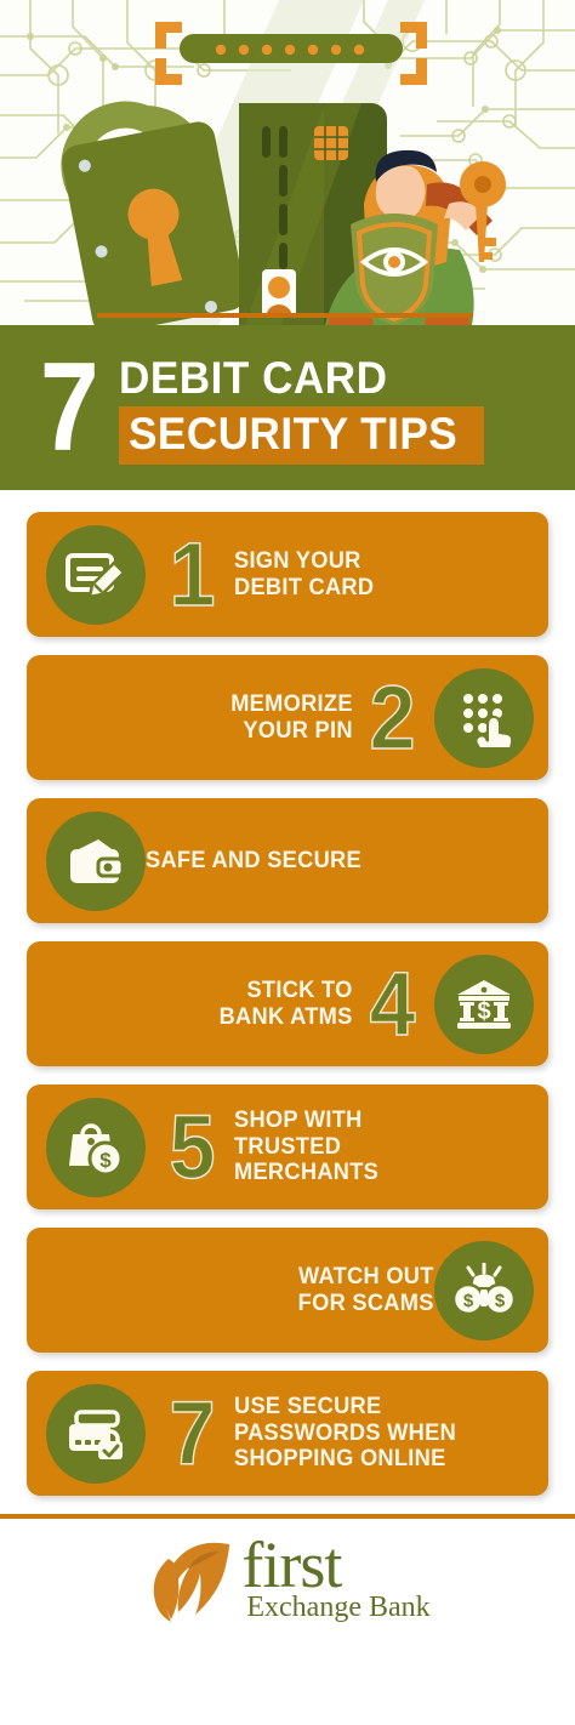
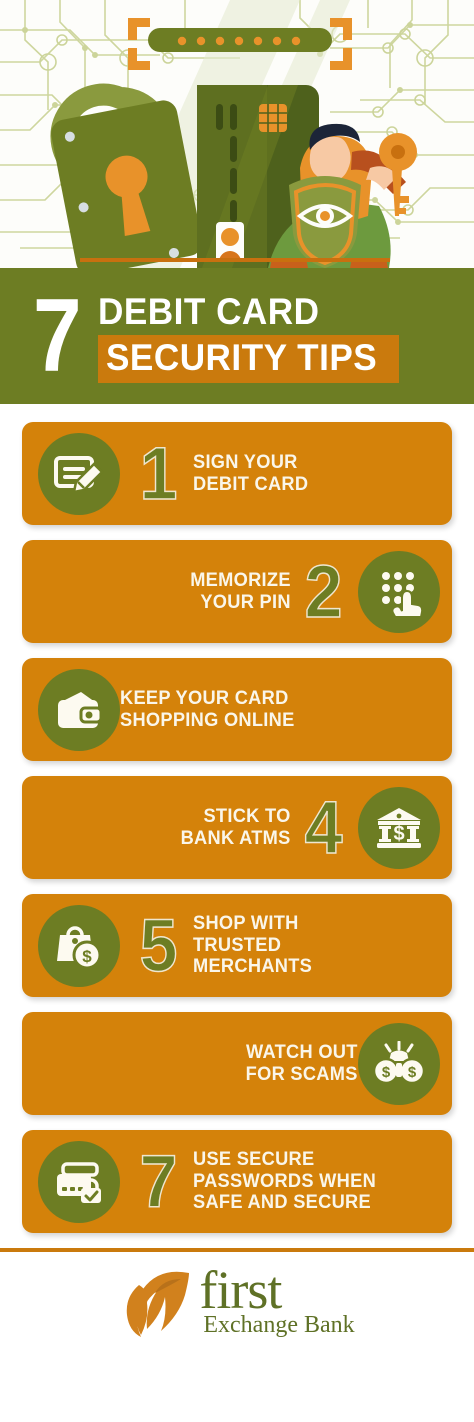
  7
  DEBIT CARD
  SECURITY TIPS
  1
  SIGN YOUR
  DEBIT CARD
  MEMORIZE
  YOUR PIN
  2
+ KEEP YOUR CARD
- SAFE AND SECURE
+ SHOPPING ONLINE
  STICK TO
  BANK ATMS
  4
  $
  $
  5
  SHOP WITH
  TRUSTED
  MERCHANTS
  WATCH OUT
  FOR SCAMS
  $
  $
  7
  USE SECURE
  PASSWORDS WHEN
- SHOPPING ONLINE
+ SAFE AND SECURE
  first
  Exchange Bank
